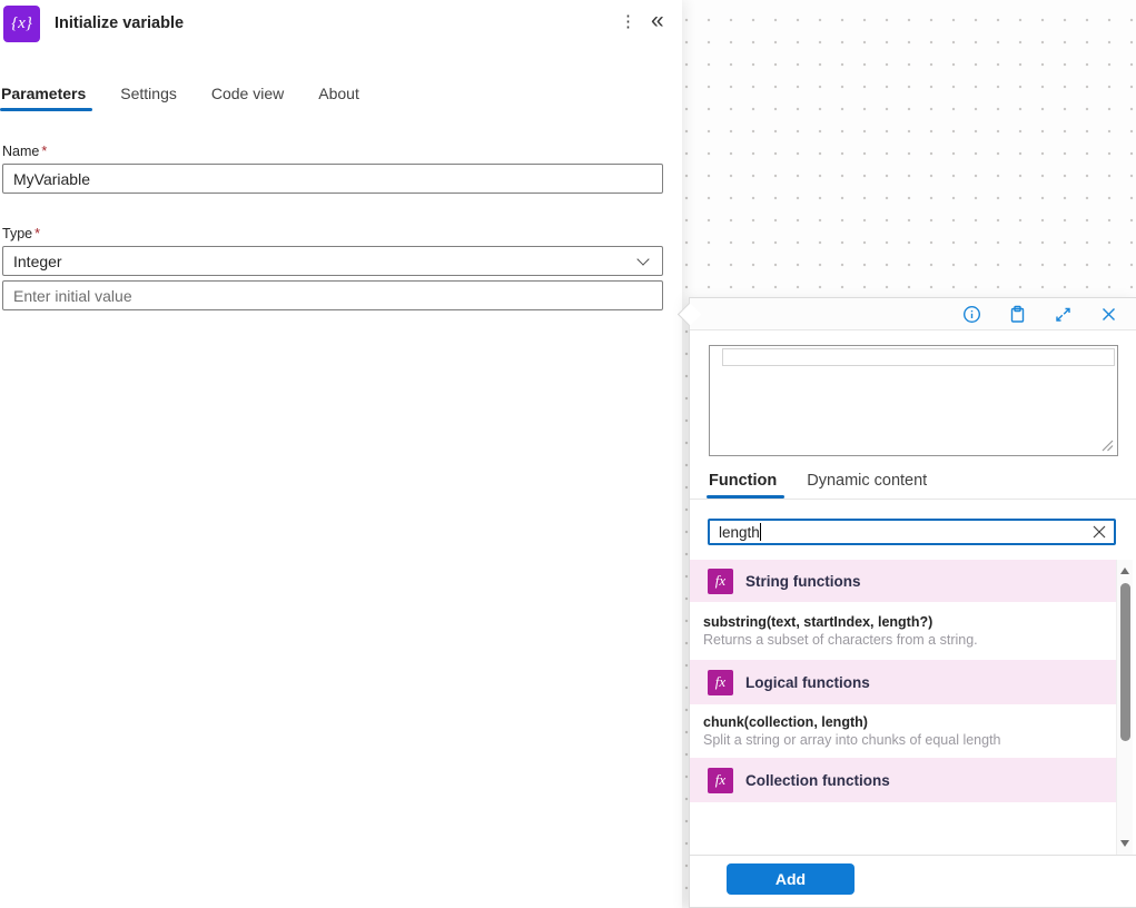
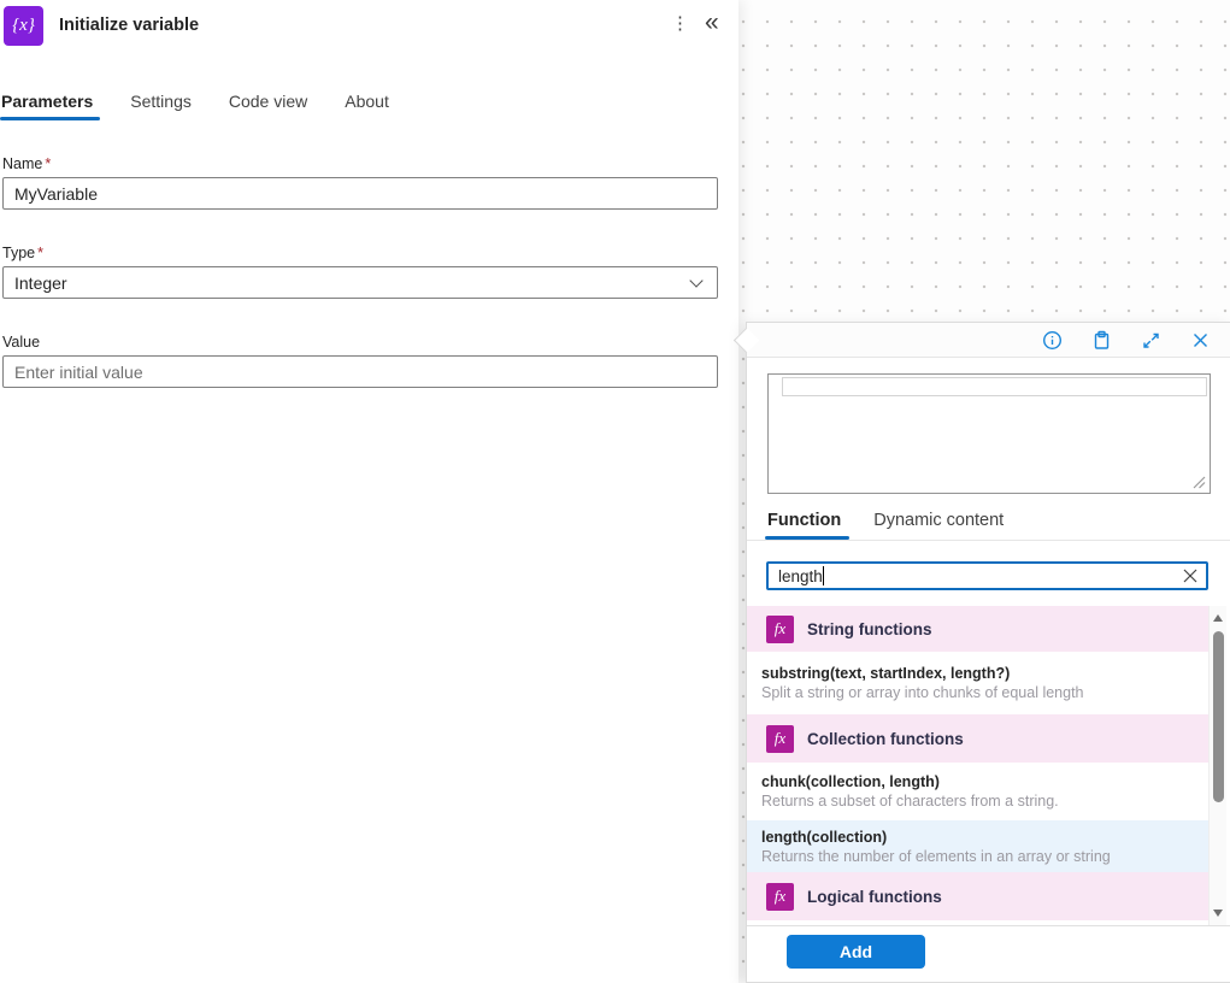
  {x}
  Initialize variable
  ⋮
  «
  Parameters
  Settings
  Code view
  About
  Name *
  MyVariable
  Type *
  Integer
+ Value
  Enter initial value
  Function
  Dynamic content
  length
  fx
  String functions
  substring(text, startIndex, length?)
- Returns a subset of characters from a string.
+ Split a string or array into chunks of equal length
  fx
- Logical functions
+ Collection functions
  chunk(collection, length)
- Split a string or array into chunks of equal length
+ Returns a subset of characters from a string.
+ length(collection)
+ Returns the number of elements in an array or string
  fx
- Collection functions
+ Logical functions
  Add
